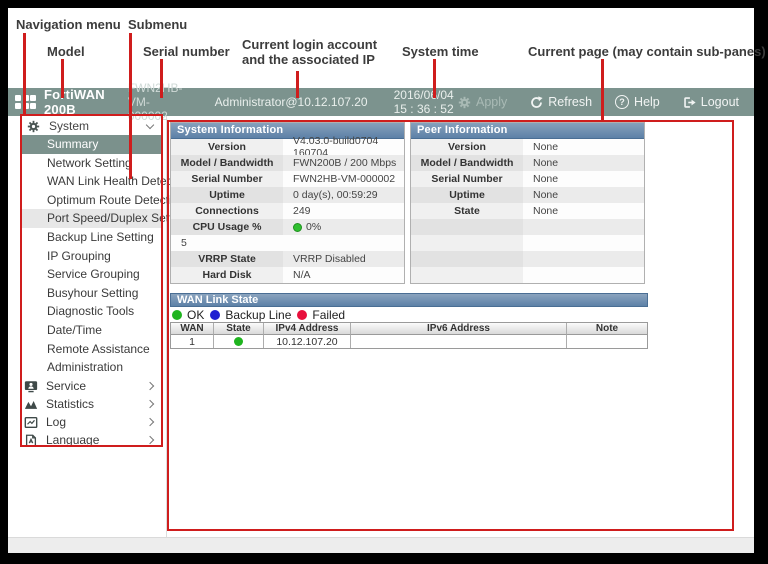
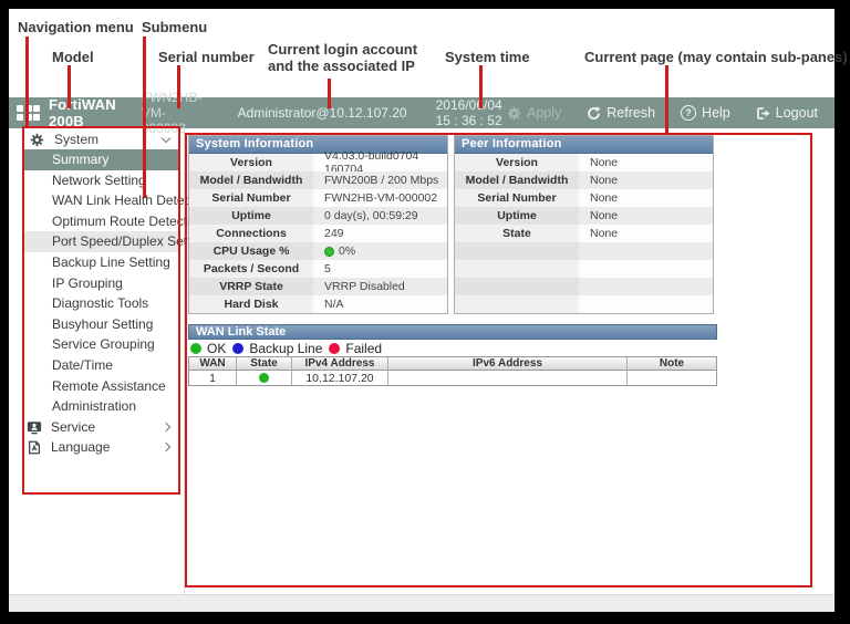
  Navigation menu
  Submenu
  Model
  Serial number
  Current login account
  and the associated IP
  System time
  Current page (may contain sub-panes)
  FotiWAN 200B
  WN2HB-M-00002
  Administrator@10.12.107.20
  2016/0/04 15 : 36 : 52
  Apply
  Refresh
  ?
  Help
  Logout
  System
  Summary
  Network Settin
  WAN Link Health Dete
  Optimum Route Detect
  Port Speed/Duplex Set
  Backup Line Setting
  IP Grouping
- Service Grouping
+ Diagnostic Tools
  Busyhour Setting
- Diagnostic Tools
+ Service Grouping
  Date/Time
  Remote Assistance
  Administration
  Service
- Statistics
- Log
  Language
  System Information
  Version
  V4.03.0-build0704 160704
  Model / Bandwidth
  FWN200B / 200 Mbps
  Serial Number
  FWN2HB-VM-000002
  Uptime
  0 day(s), 00:59:29
  Connections
  249
  CPU Usage %
  0%
+ Packets / Second
  5
  VRRP State
  VRRP Disabled
  Hard Disk
  N/A
  Peer Information
  Version
  None
  Model / Bandwidth
  None
  Serial Number
  None
  Uptime
  None
  State
  None
  WAN Link State
  OK
  Backup Line
  Failed
  WAN
  State
  IPv4 Address
  IPv6 Address
  Note
  1
  10.12.107.20
